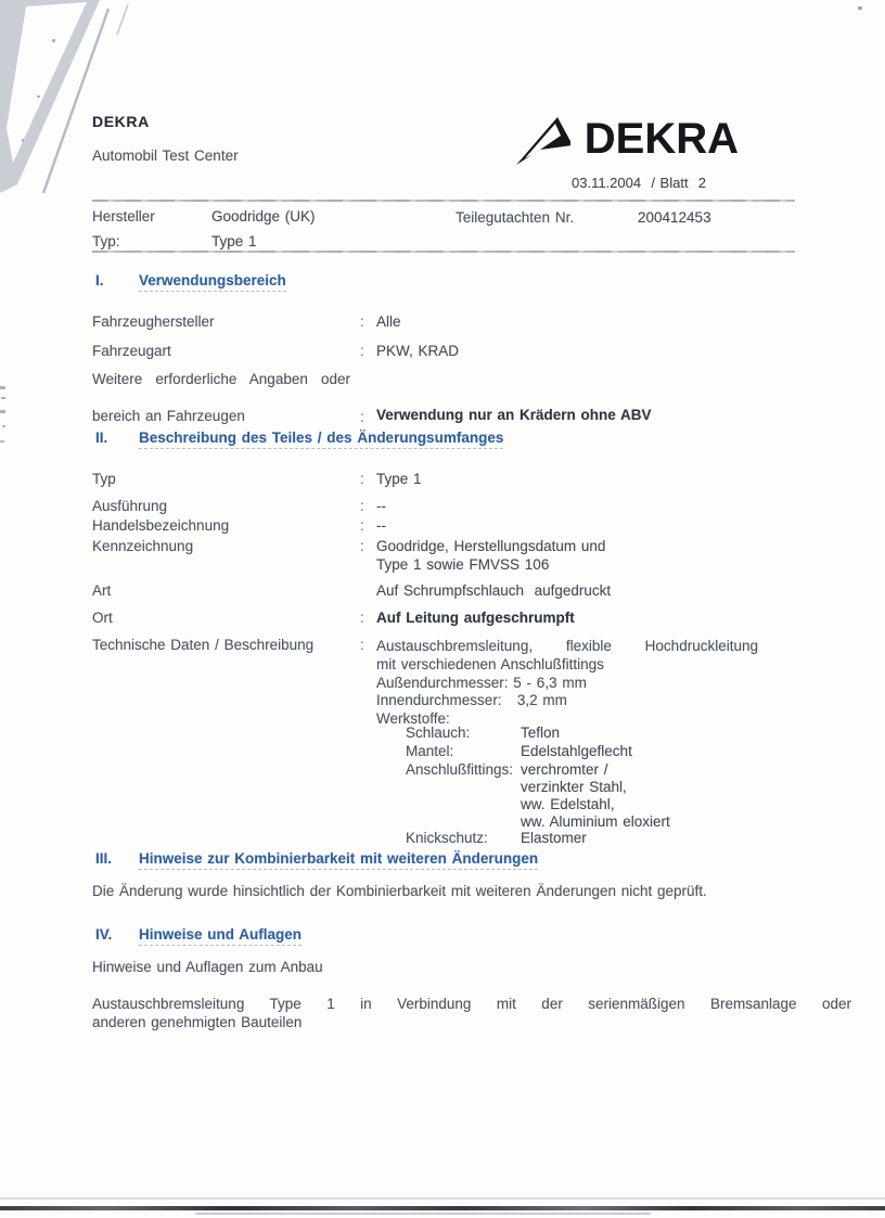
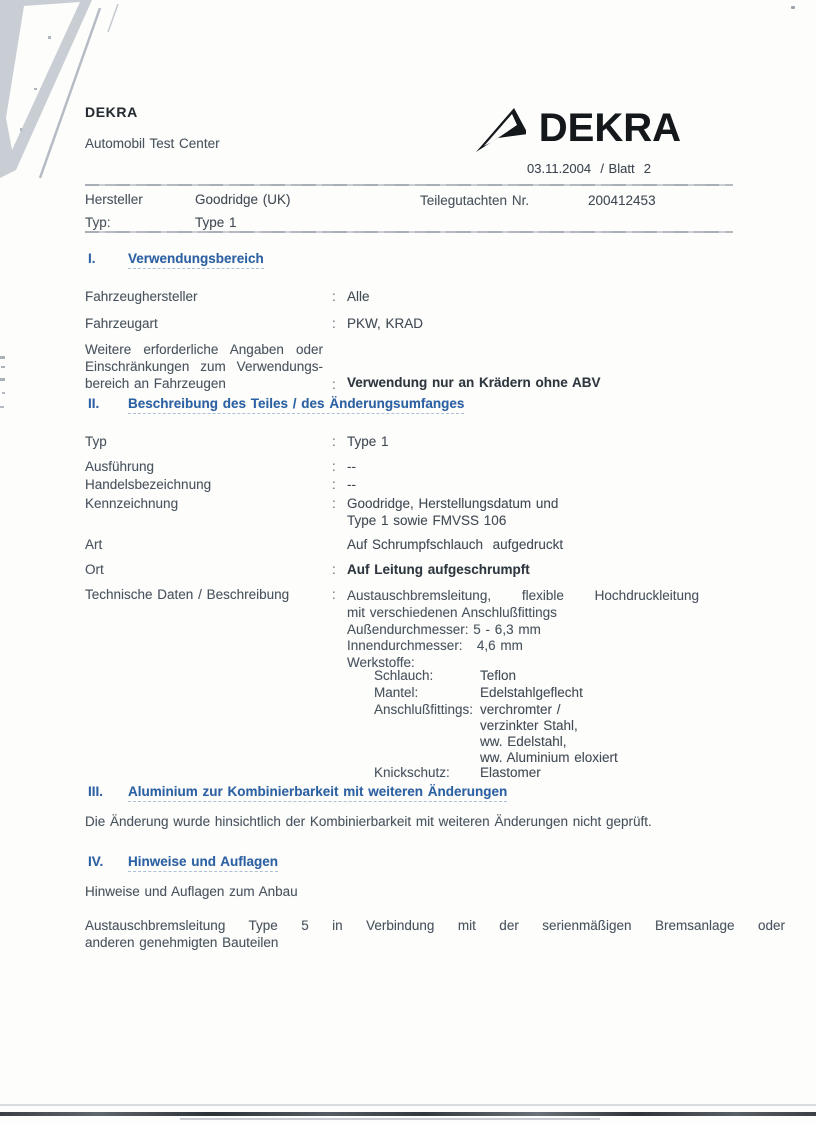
  DEKRA
  Automobil Test Center
  DEKRA
  03.11.2004 / Blatt 2
  Hersteller
  Goodridge (UK)
  Teilegutachten Nr.
  200412453
  Typ:
  Type 1
  I.
  Verwendungsbereich
  Fahrzeughersteller
  :
  Alle
  Fahrzeugart
  :
  PKW, KRAD
  Weitere erforderliche Angaben oder
+ Einschränkungen zum Verwendungs-
  bereich an Fahrzeugen
  :
  Verwendung nur an Krädern ohne ABV
  II.
  Beschreibung des Teiles / des Änderungsumfanges
  Typ
  :
  Type 1
  Ausführung
  :
  --
  Handelsbezeichnung
  :
  --
  Kennzeichnung
  :
  Goodridge, Herstellungsdatum und
  Type 1 sowie FMVSS 106
  Art
  Auf Schrumpfschlauch aufgedruckt
  Ort
  :
  Auf Leitung aufgeschrumpft
  Technische Daten / Beschreibung
  :
  Austauschbremsleitung, flexible Hochdruckleitung
  mit verschiedenen Anschlußfittings
  Außendurchmesser: 5 - 6,3 mm
- Innendurchmesser: 3,2 mm
+ Innendurchmesser: 4,6 mm
  Werkstoffe:
  Schlauch:
  Teflon
  Mantel:
  Edelstahlgeflecht
  Anschlußfittings:
  verchromter /
  verzinkter Stahl,
  ww. Edelstahl,
  ww. Aluminium eloxiert
  Knickschutz:
  Elastomer
  III.
- Hinweise zur Kombinierbarkeit mit weiteren Änderungen
+ Aluminium zur Kombinierbarkeit mit weiteren Änderungen
  Die Änderung wurde hinsichtlich der Kombinierbarkeit mit weiteren Änderungen nicht geprüft.
  IV.
  Hinweise und Auflagen
  Hinweise und Auflagen zum Anbau
- Austauschbremsleitung Type 1 in Verbindung mit der serienmäßigen Bremsanlage oder
+ Austauschbremsleitung Type 5 in Verbindung mit der serienmäßigen Bremsanlage oder
  anderen genehmigten Bauteilen
